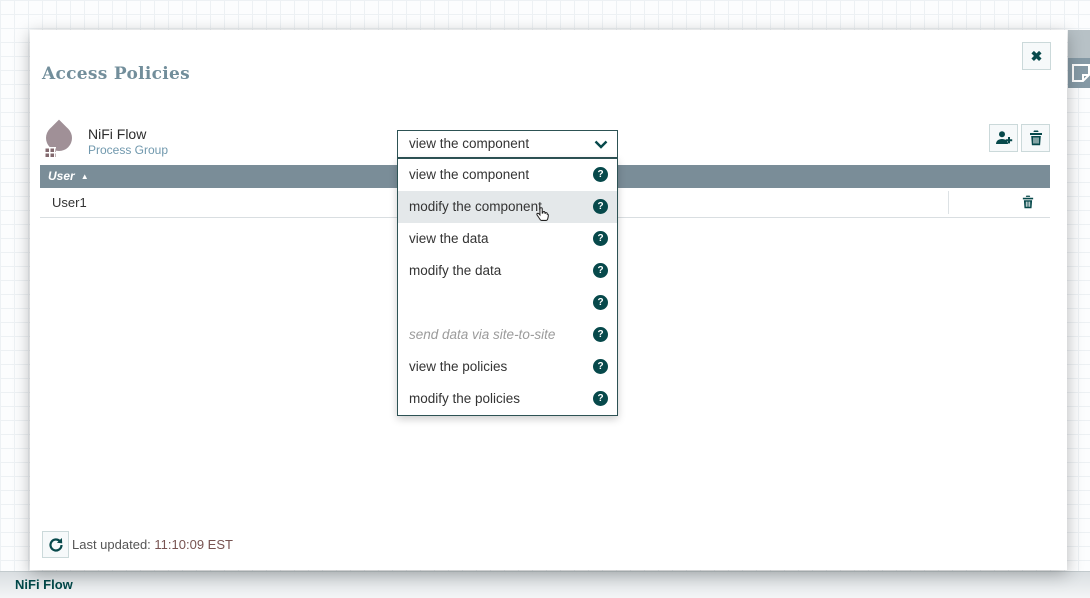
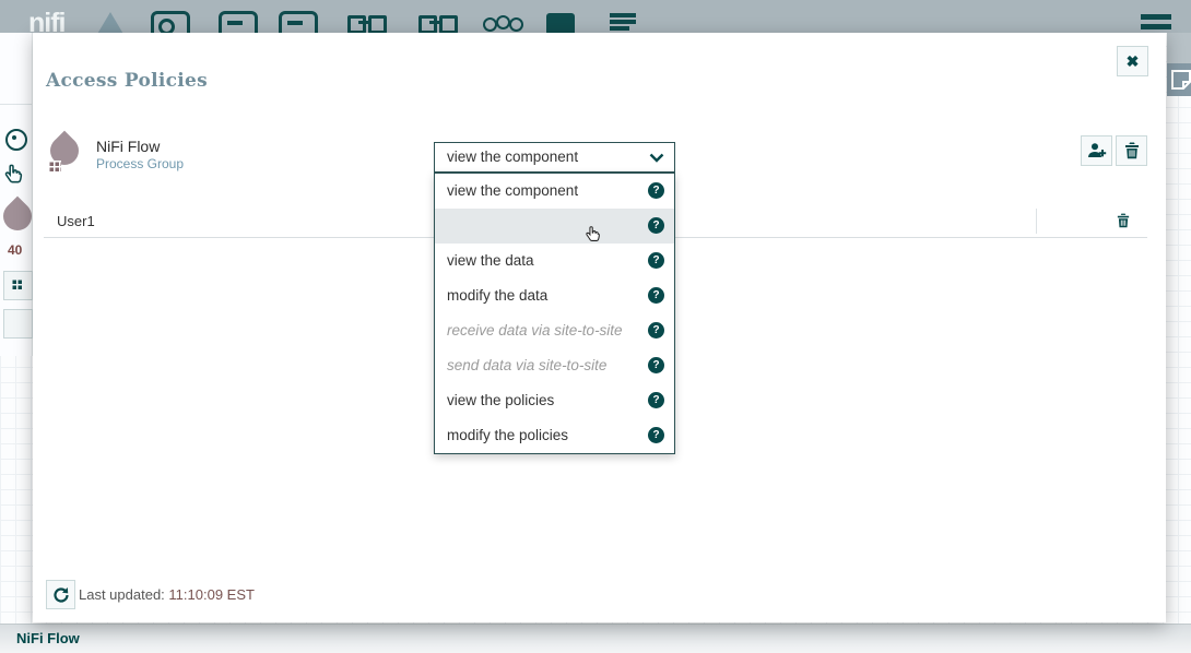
+ nifi
+ 40
  NiFi Flow
  Access Policies
  ✖
  NiFi Flow
  Process Group
- User ▲
  User1
  Last updated: 11:10:09 EST
  view the component
  view the component
  ?
- modify the component
  ?
  view the data
  ?
  modify the data
  ?
+ receive data via site-to-site
  ?
  send data via site-to-site
  ?
  view the policies
  ?
  modify the policies
  ?
